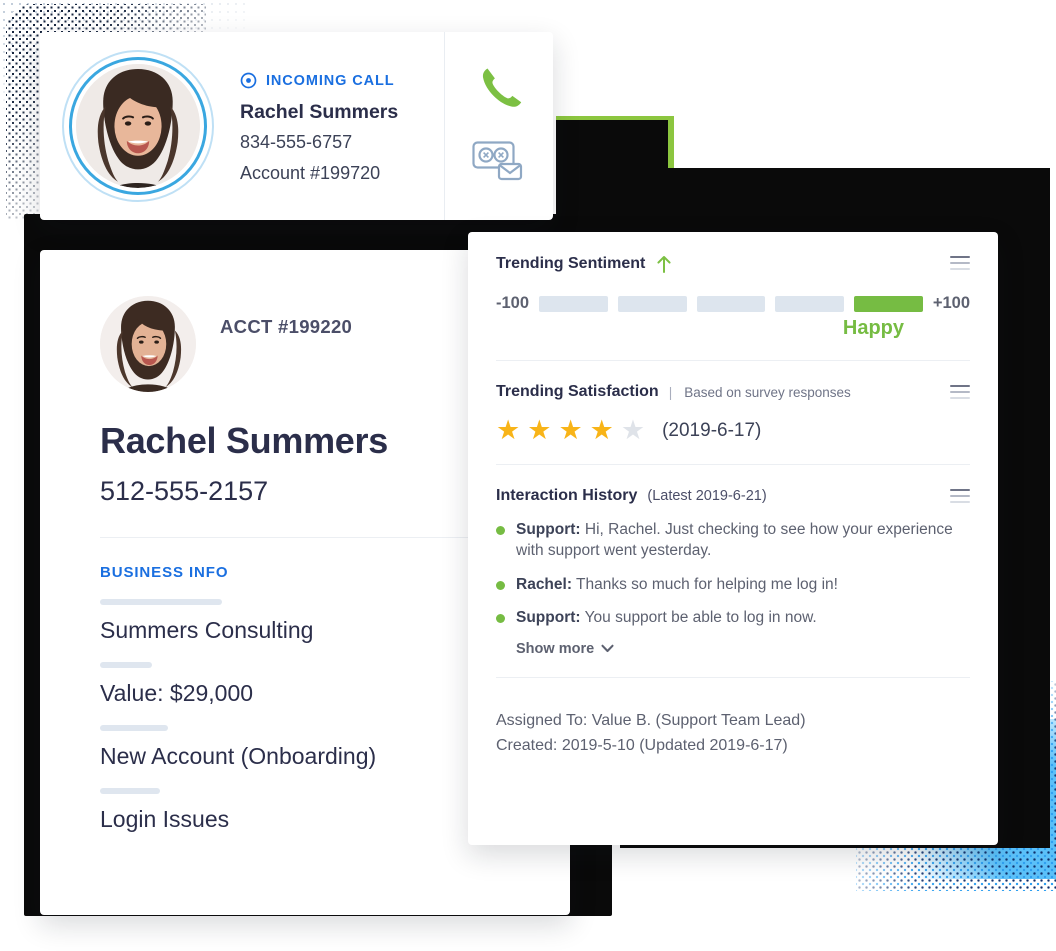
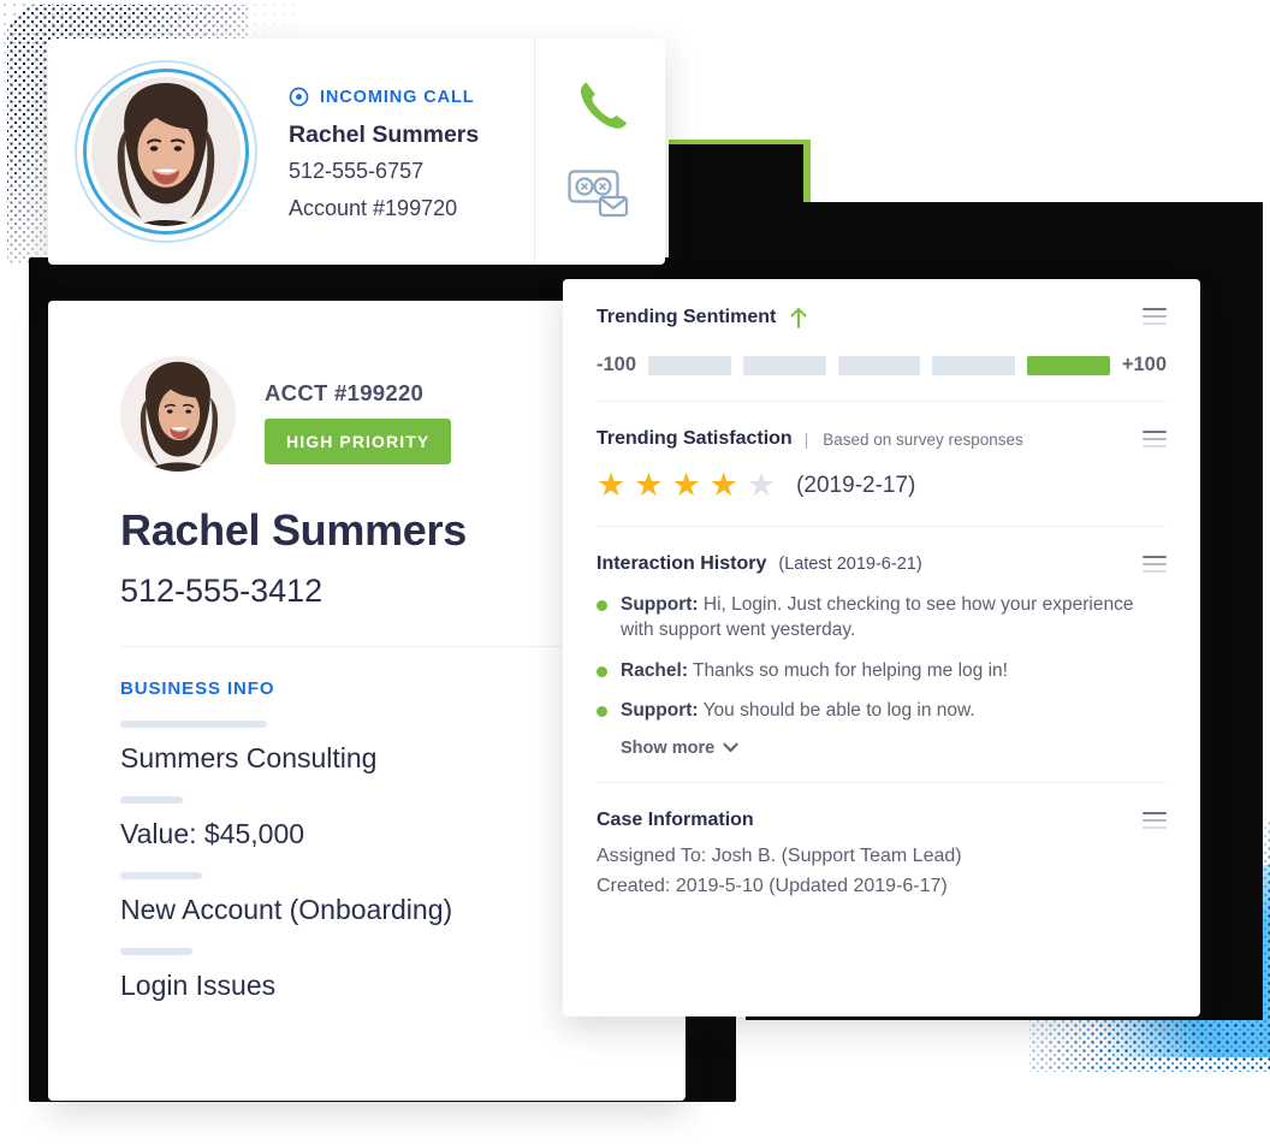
  INCOMING CALL
  Rachel Summers
- 834-555-6757
+ 512-555-6757
  Account #199720
  ACCT #199220
+ HIGH PRIORITY
  Rachel Summers
- 512-555-2157
+ 512-555-3412
  BUSINESS INFO
  Summers Consulting
- Value: $29,000
+ Value: $45,000
  New Account (Onboarding)
  Login Issues
  Trending Sentiment
  -100
  +100
- Happy
  Trending Satisfaction
  |
  Based on survey responses
  ★
  ★
  ★
  ★
  ★
- (2019-6-17)
+ (2019-2-17)
  Interaction History
  (Latest 2019-6-21)
- Support: Hi, Rachel. Just checking to see how your experience with support went yesterday.
+ Support: Hi, Login. Just checking to see how your experience with support went yesterday.
  Rachel: Thanks so much for helping me log in!
- Support: You support be able to log in now.
+ Support: You should be able to log in now.
  Show more
+ Case Information
- Assigned To: Value B. (Support Team Lead)
+ Assigned To: Josh B. (Support Team Lead)
  Created: 2019-5-10 (Updated 2019-6-17)
